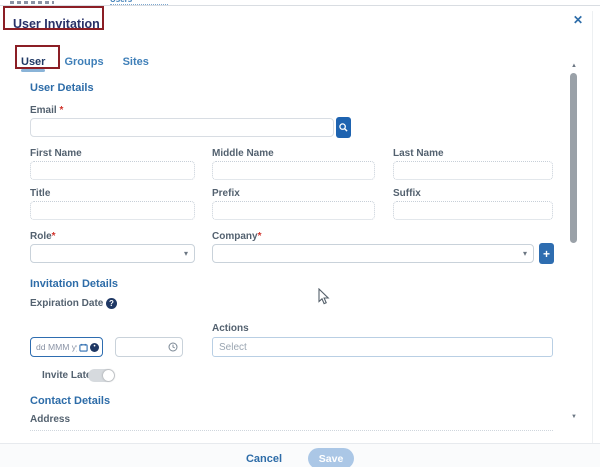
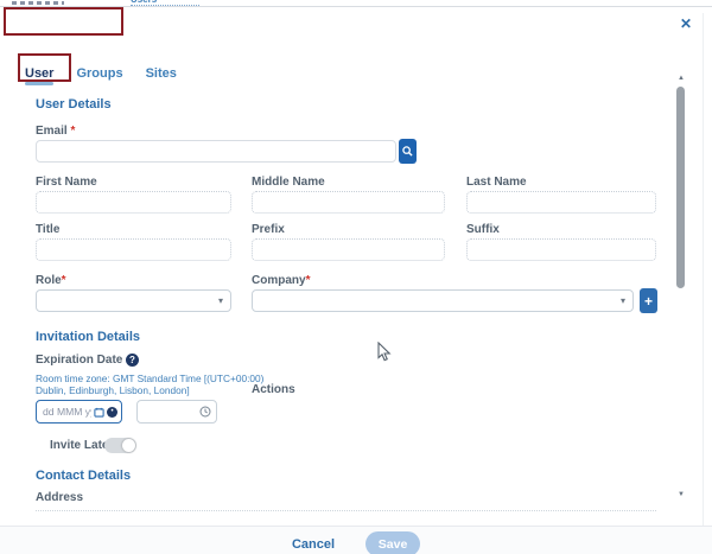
- User Invitation
  ✕
  User
  Groups
  Sites
  User Details
  Email *
  First Name
  Middle Name
  Last Name
  Title
  Prefix
  Suffix
  Role*
  Company*
  ▾
  ▾
  +
  Invitation Details
  Expiration Date
  ?
+ Room time zone: GMT Standard Time [(UTC+00:00)
+ Dublin, Edinburgh, Lisbon, London]
  dd MMM y
  Actions
- Select
  Invite Lat
  Contact Details
  Address
  Cancel
  Save
